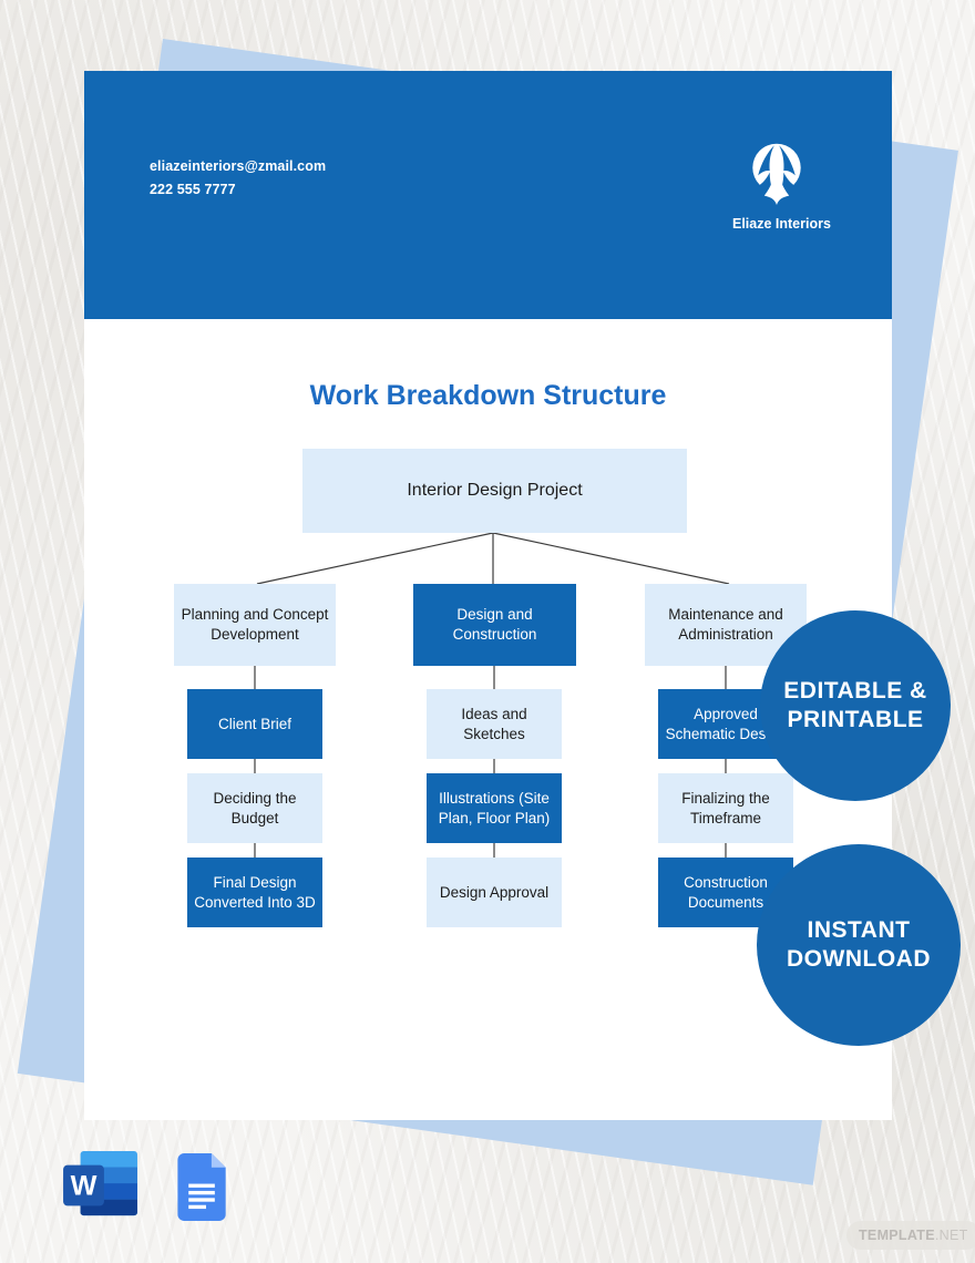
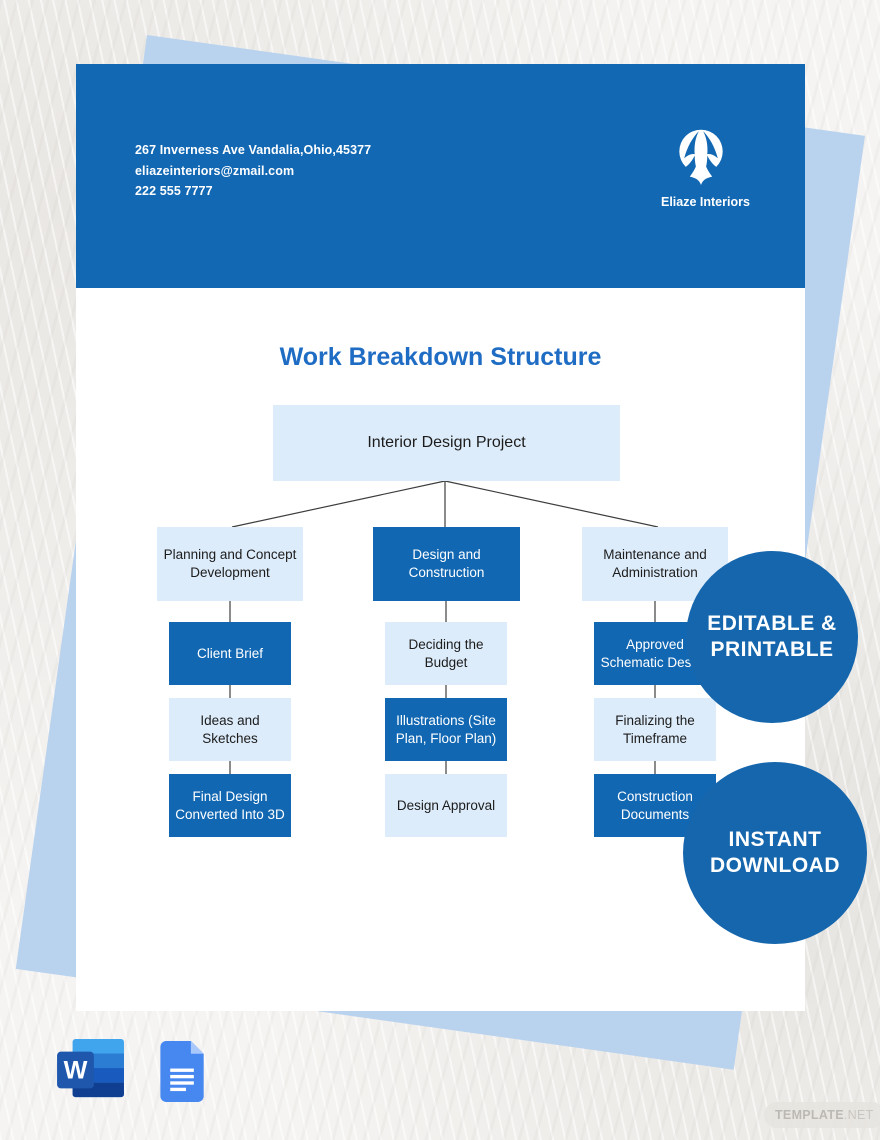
+ 267 Inverness Ave Vandalia,Ohio,45377
  eliazeinteriors@zmail.com
  222 555 7777
  Eliaze Interior
  Work Breakdown Structure
  Interior Design Project
  Planning and Concept Development
  Design and Construction
  Maintenance and Administration
  Client Brief
- Deciding the Budget
+ Ideas and Sketches
  Final Design Converted Into 3D
- Ideas and Sketches
+ Deciding the Budget
  Illustrations (Site Plan, Floor Plan)
  Design Approval
  Approved Schematic Des
  Finalizing the Timeframe
  Construction Documents
  EDITABLE &
  PRINTABLE
  INSTANT
  DOWNLOAD
  W
  TEMPLATE
  .NET
